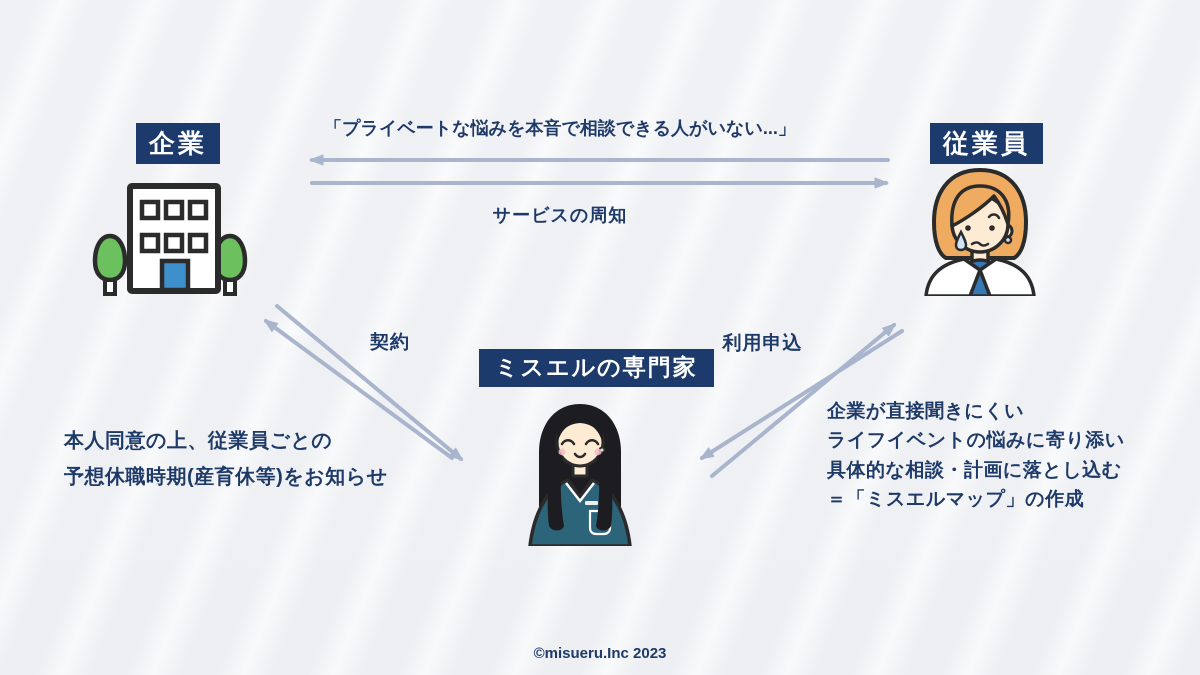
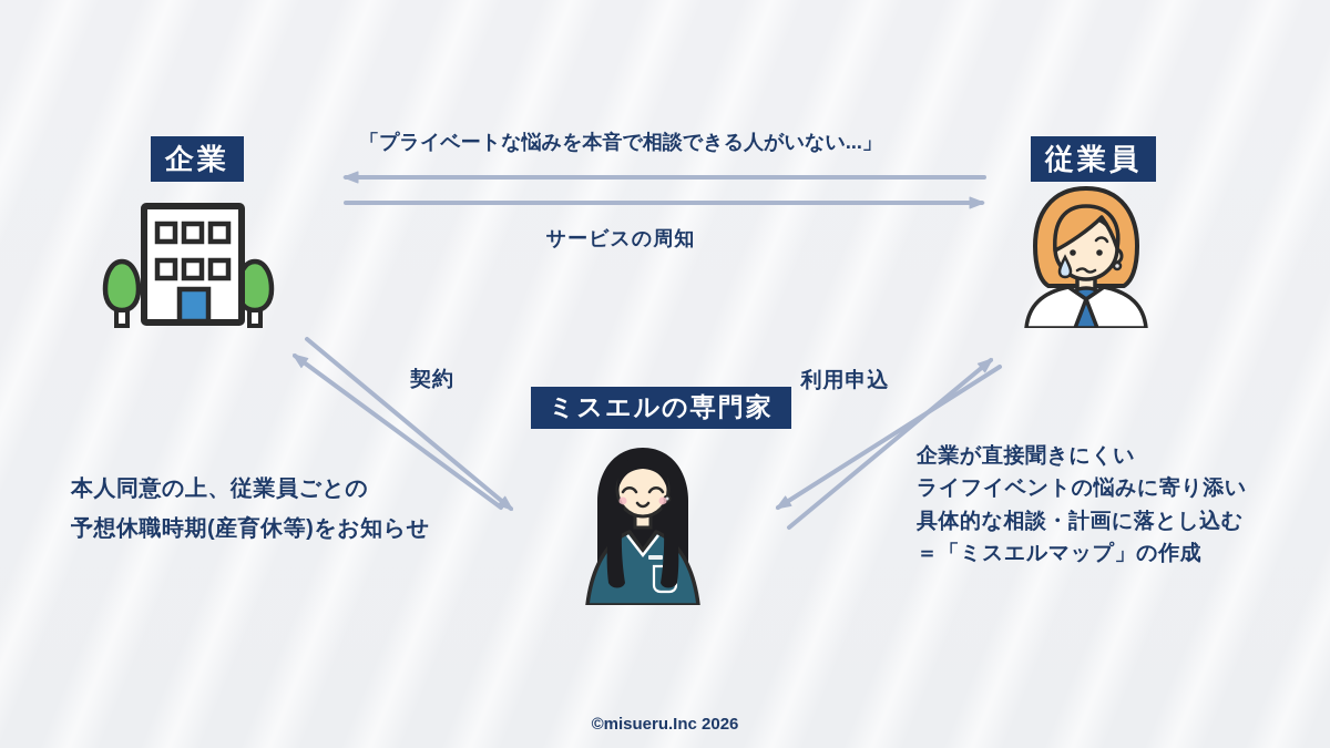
  企業
  従業員
  ミスエルの専門家
  「プライベートな悩みを本音で相談できる人がいない...」
  サービスの周知
  契約
  利用申込
  本人同意の上、従業員ごとの
  予想休職時期(産育休等)をお知らせ
  企業が直接聞きにくい
  ライフイベントの悩みに寄り添い
  具体的な相談・計画に落とし込む
  ＝「ミスエルマップ」の作成
- ©misueru.Inc 2023
+ ©misueru.Inc 2026
